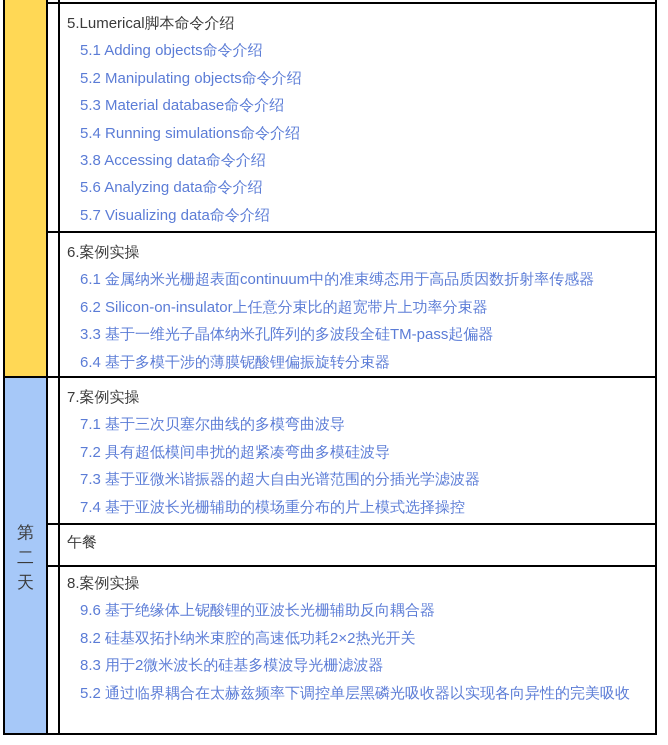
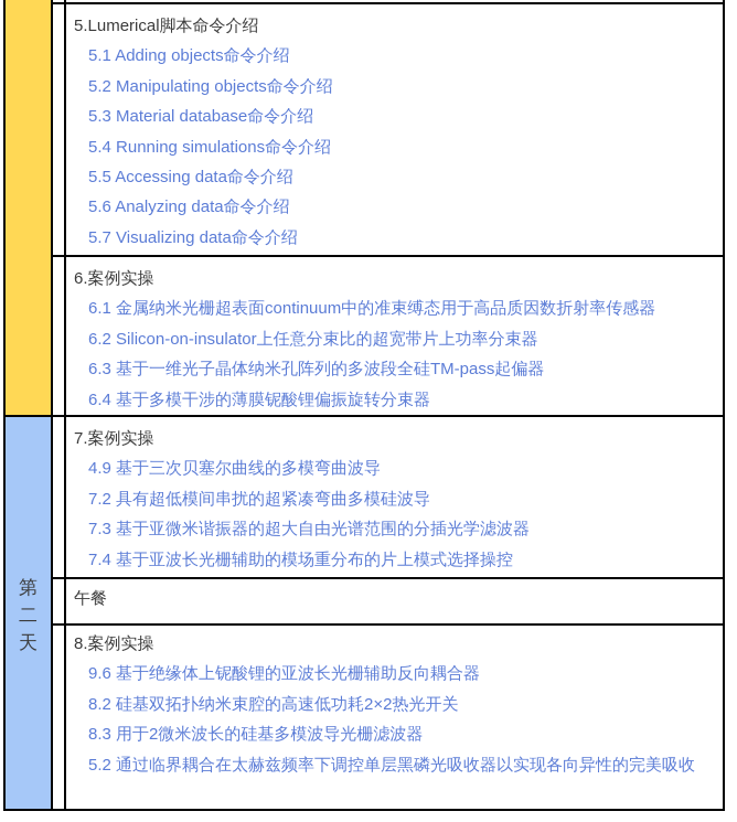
  第
  二
  天
  5.Lumerical脚本命令介绍
  5.1 Adding objects命令介绍
  5.2 Manipulating objects命令介绍
  5.3 Material database命令介绍
  5.4 Running simulations命令介绍
- 3.8 Accessing data命令介绍
+ 5.5 Accessing data命令介绍
  5.6 Analyzing data命令介绍
  5.7 Visualizing data命令介绍
  6.案例实操
  6.1 金属纳米光栅超表面continuum中的准束缚态用于高品质因数折射率传感器
  6.2 Silicon-on-insulator上任意分束比的超宽带片上功率分束器
- 3.3 基于一维光子晶体纳米孔阵列的多波段全硅TM-pass起偏器
+ 6.3 基于一维光子晶体纳米孔阵列的多波段全硅TM-pass起偏器
  6.4 基于多模干涉的薄膜铌酸锂偏振旋转分束器
  7.案例实操
- 7.1 基于三次贝塞尔曲线的多模弯曲波导
+ 4.9 基于三次贝塞尔曲线的多模弯曲波导
  7.2 具有超低模间串扰的超紧凑弯曲多模硅波导
  7.3 基于亚微米谐振器的超大自由光谱范围的分插光学滤波器
  7.4 基于亚波长光栅辅助的模场重分布的片上模式选择操控
  午餐
  8.案例实操
  9.6 基于绝缘体上铌酸锂的亚波长光栅辅助反向耦合器
  8.2 硅基双拓扑纳米束腔的高速低功耗2×2热光开关
  8.3 用于2微米波长的硅基多模波导光栅滤波器
  5.2 通过临界耦合在太赫兹频率下调控单层黑磷光吸收器以实现各向异性的完美吸收
